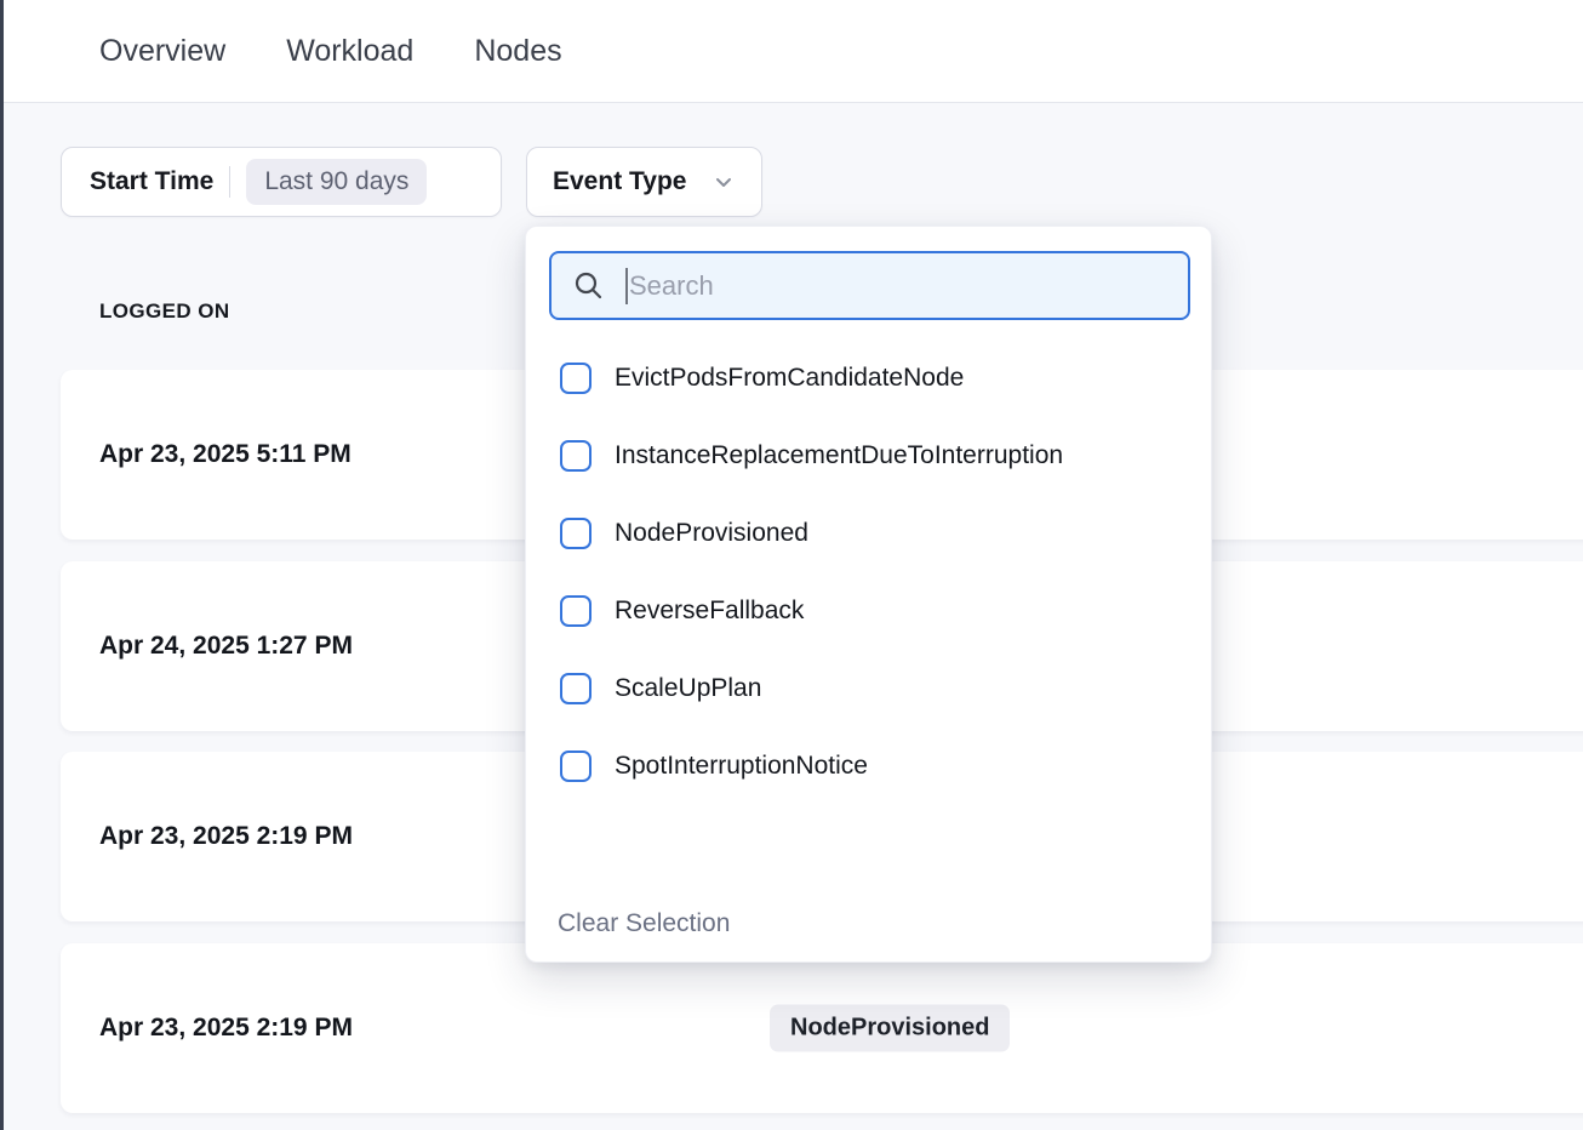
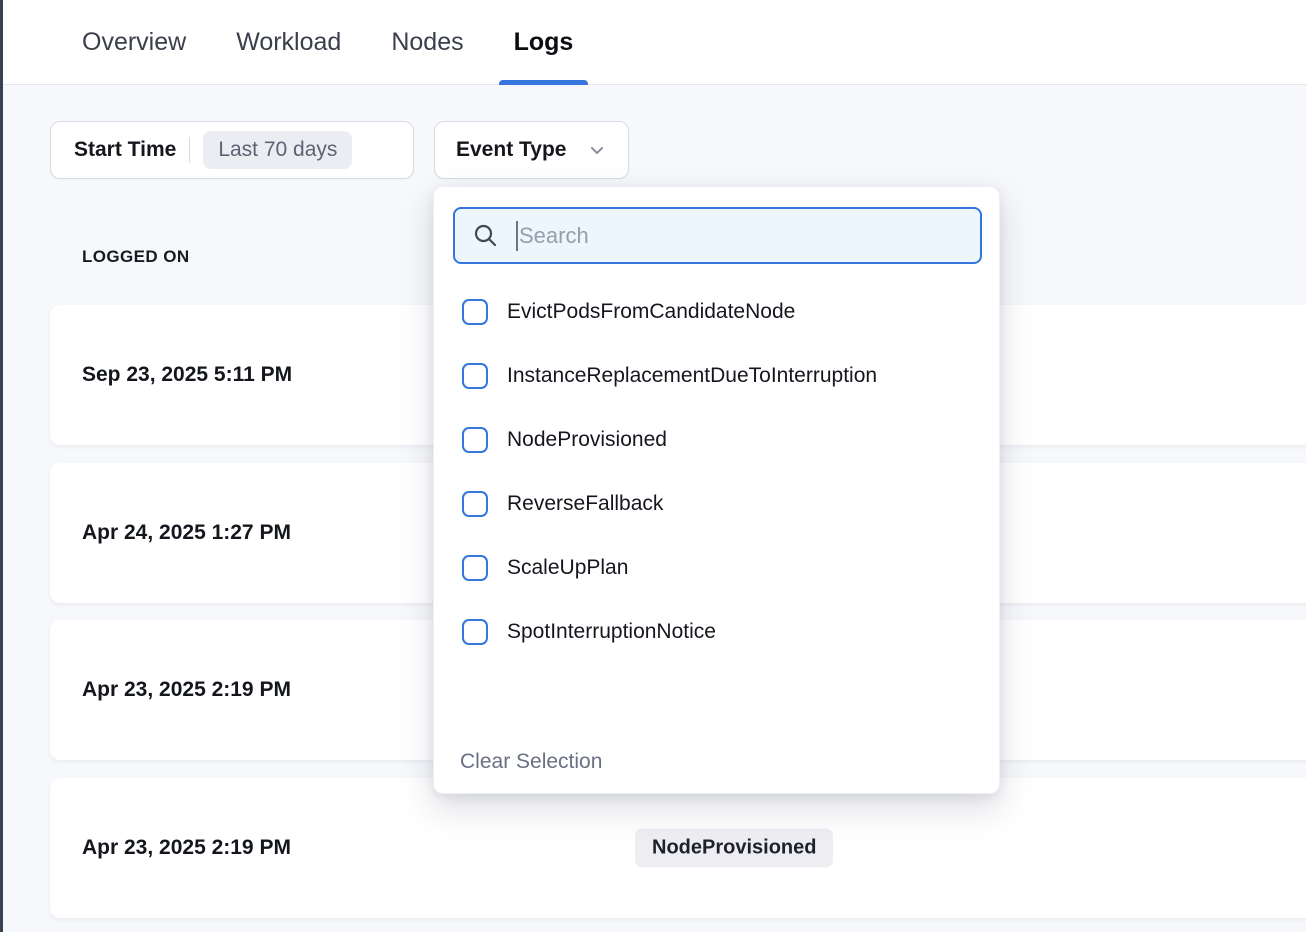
  Overview
  Workload
  Nodes
+ Logs
  Start Time
- Last 90 days
+ Last 70 days
  Event Type
  LOGGED ON
- Apr 23, 2025 5:11 PM
+ Sep 23, 2025 5:11 PM
  Apr 24, 2025 1:27 PM
  Apr 23, 2025 2:19 PM
  Apr 23, 2025 2:19 PM
  NodeProvisioned
  Search
  EvictPodsFromCandidateNode
  InstanceReplacementDueToInterruption
  NodeProvisioned
  ReverseFallback
  ScaleUpPlan
  SpotInterruptionNotice
  Clear Selection
